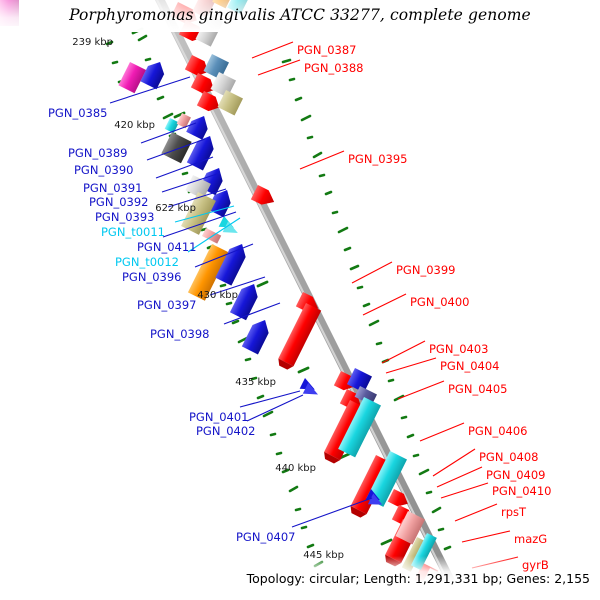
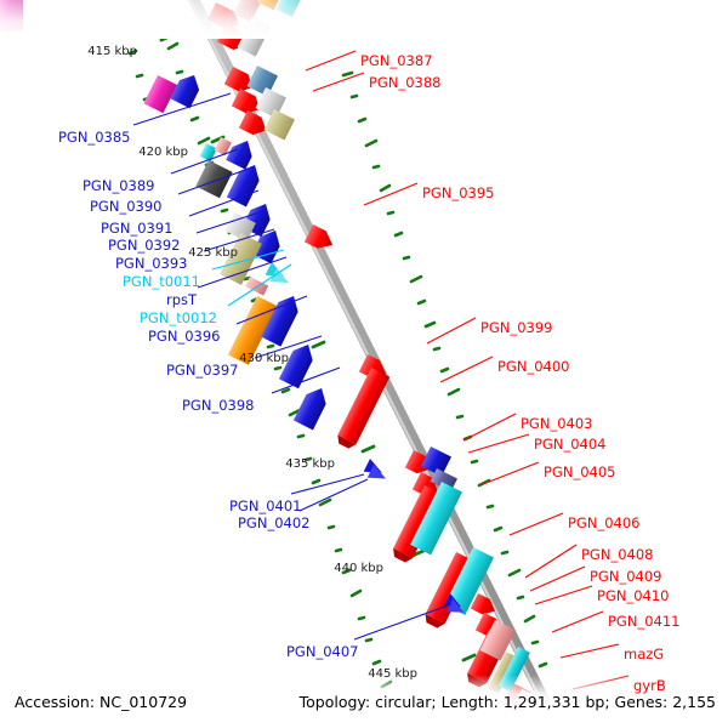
- Porphyromonas gingivalis ATCC 33277, complete genome
- 239 kbp
+ 415 kbp
  420 kbp
- 622 kbp
+ 425 kbp
  430 kbp
  435 kbp
  440 kbp
  445 kbp
  PGN_0385
  PGN_0387
  PGN_0388
  PGN_0389
  PGN_0390
  PGN_0391
  PGN_0392
  PGN_0393
  PGN_0395
  PGN_t0011
- PGN_0411
+ rpsT
  PGN_t0012
  PGN_0396
  PGN_0397
  PGN_0398
  PGN_0399
  PGN_0400
  PGN_0401
  PGN_0402
  PGN_0403
  PGN_0404
  PGN_0405
  PGN_0406
  PGN_0407
  PGN_0408
  PGN_0409
  PGN_0410
- rpsT
+ PGN_0411
  mazG
  gyrB
+ Accession: NC_010729
  Topology: circular; Length: 1,291,331 bp; Genes: 2,155
